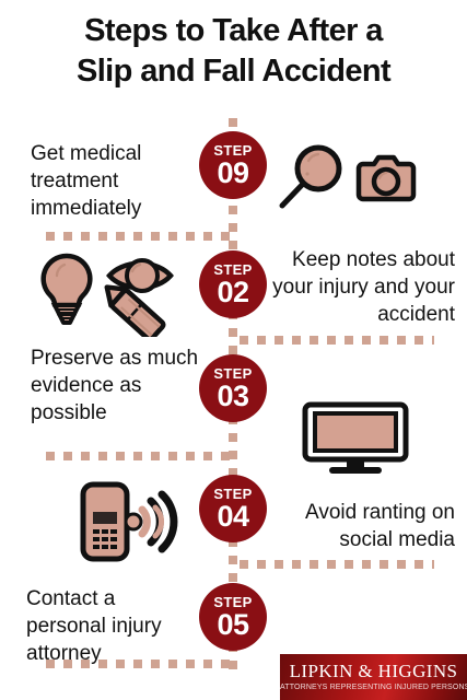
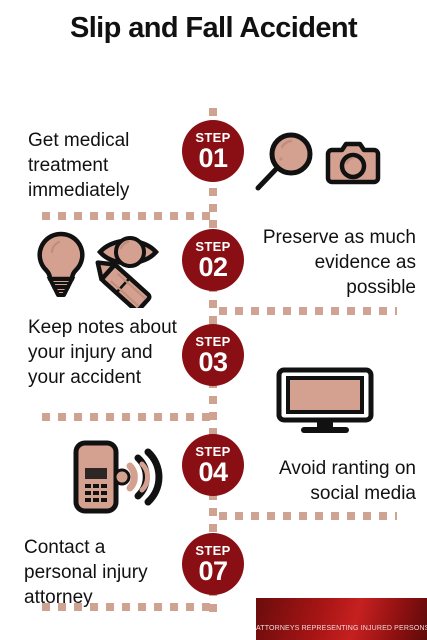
- Steps to Take After a
  Slip and Fall Accident
  Get medical treatment immediately
  STEP
- 09
+ 01
- Keep notes about your injury and your accident
+ Preserve as much evidence as possible
  STEP
  02
- Preserve as much evidence as possible
+ Keep notes about your injury and your accident
  STEP
  03
  Avoid ranting on social media
  STEP
  04
  Contact a personal injury attorney
  STEP
- 05
+ 07
- LIPKIN & HIGGINS
